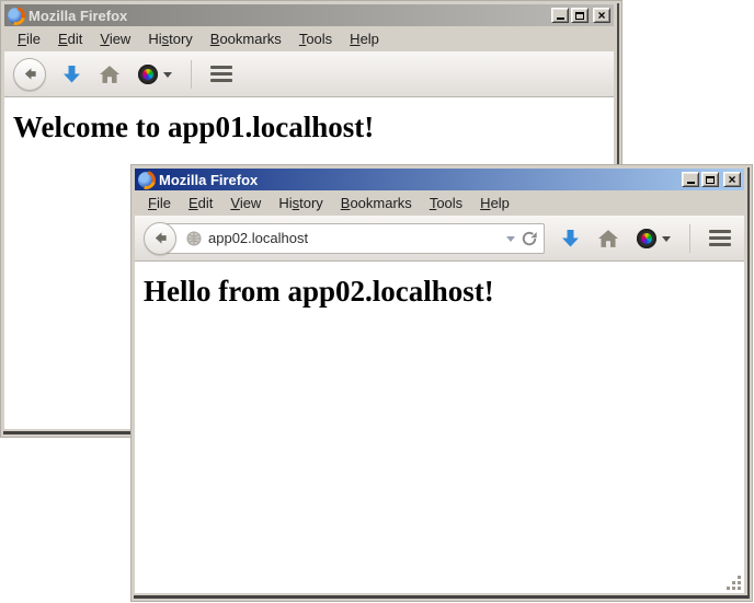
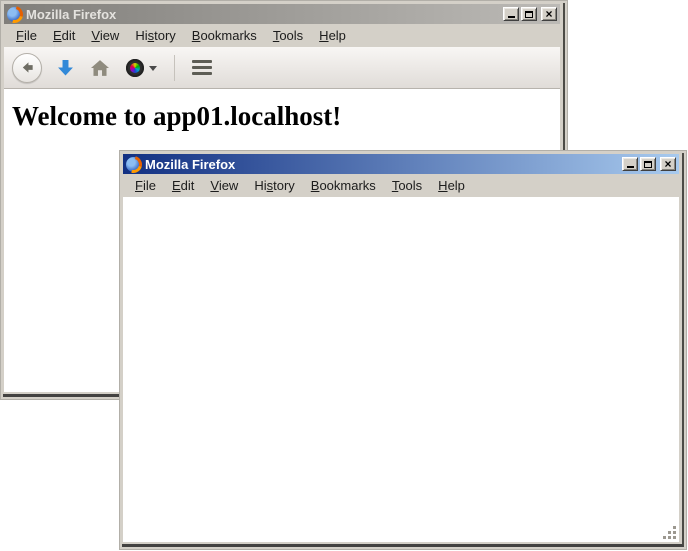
  Mozilla Firefox
  ×
  File
  Edit
  View
  History
  Bookmarks
  Tools
  Help
  Welcome to app01.localhost!
  Mozilla Firefox
  ×
  File
  Edit
  View
  History
  Bookmarks
  Tools
  Help
- app02.localhost
- Hello from app02.localhost!
